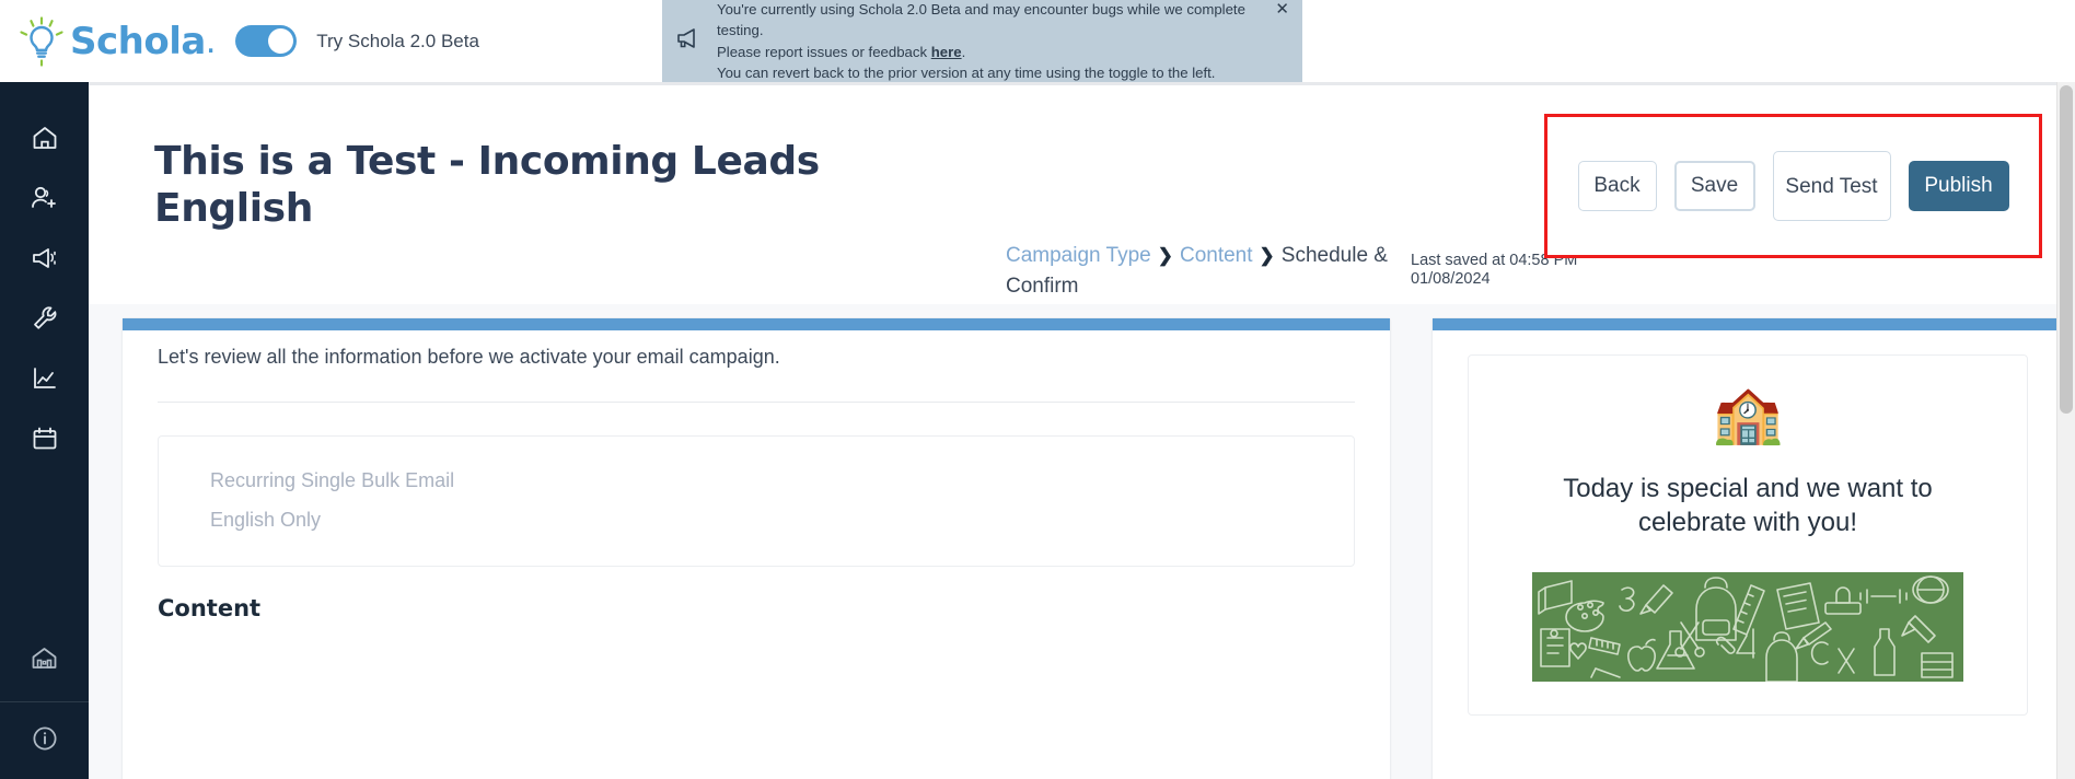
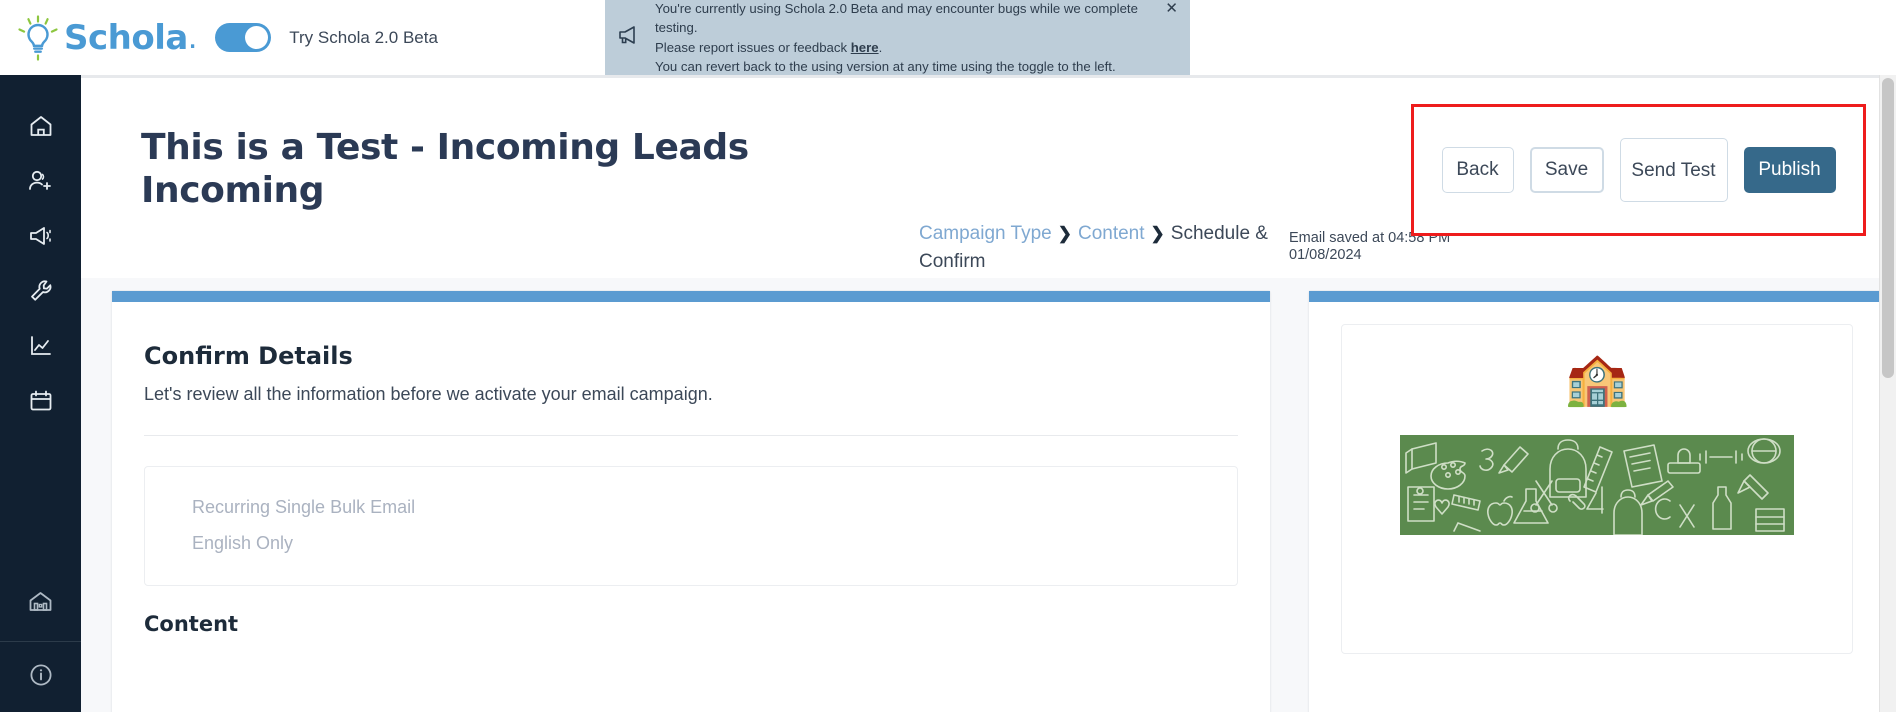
  Schola
  .
  Try Schola 2.0 Beta
  You're currently using Schola 2.0 Beta and may encounter bugs while we complete testing.
  Please report issues or feedback here.
- You can revert back to the prior version at any time using the toggle to the left.
+ You can revert back to the using version at any time using the toggle to the left.
  ✕
- This is a Test - Incoming Leads English
+ This is a Test - Incoming Leads Incoming
  Campaign Type ❯ Content ❯ Schedule & Confirm
- Last saved at 04:58 PM 01/08/2024
+ Email saved at 04:58 PM 01/08/2024
  Back
  Save
  Send Test
  Publish
+ Confirm Details
  Let's review all the information before we activate your email campaign.
  Recurring Single Bulk Email
  English Only
  Content
  🏫
- Today is special and we want to celebrate with you!
